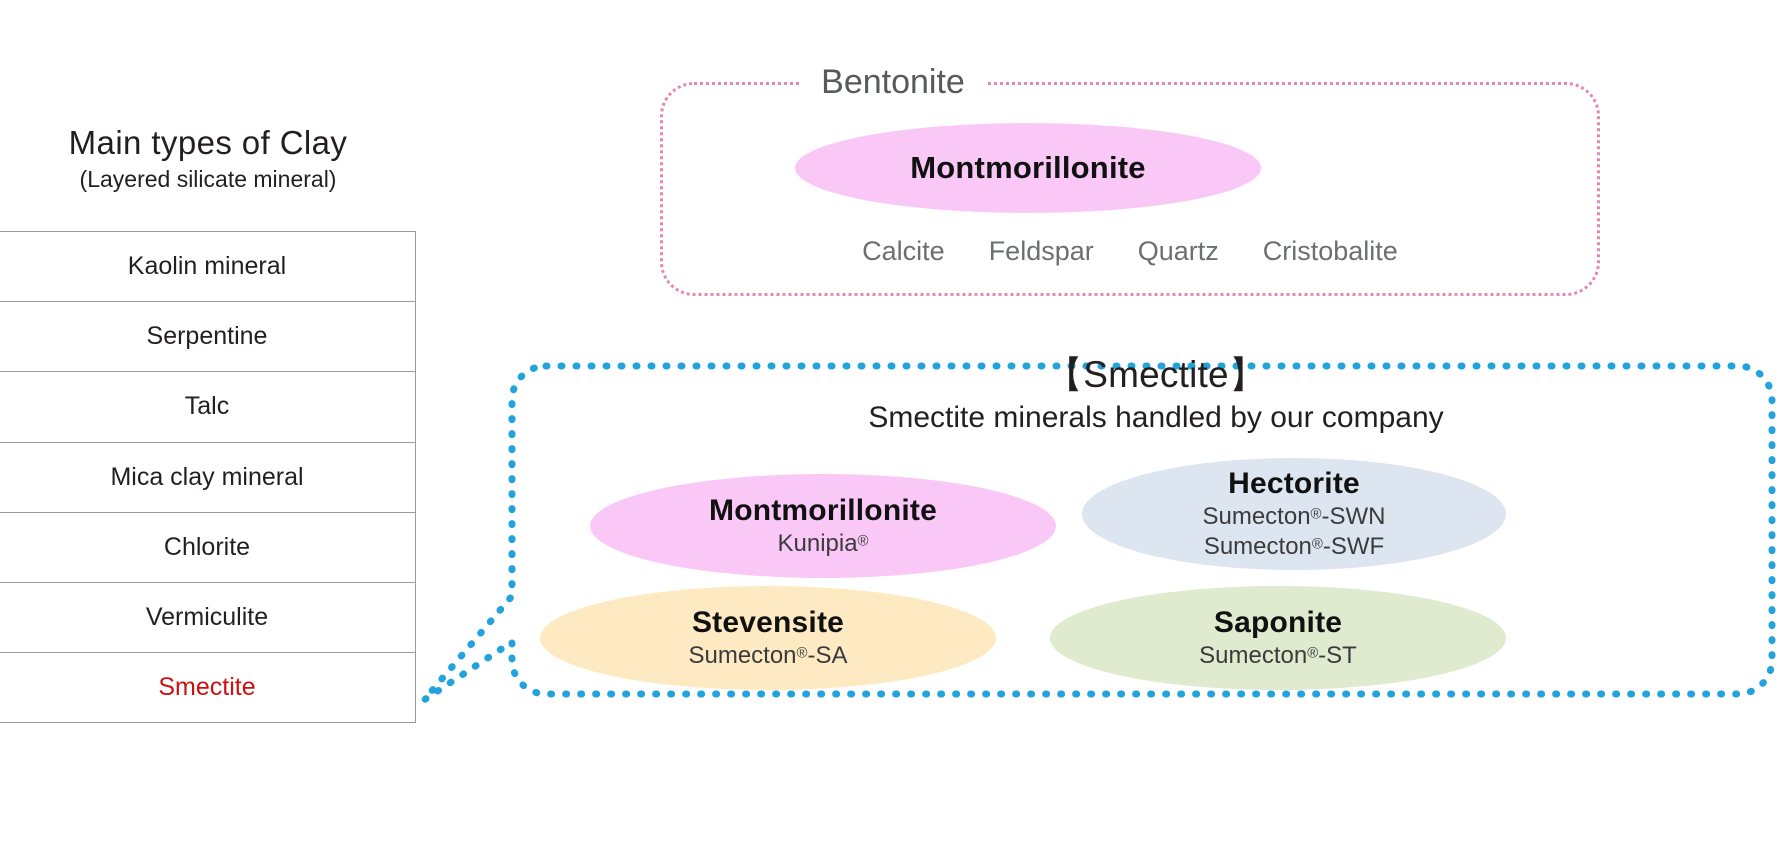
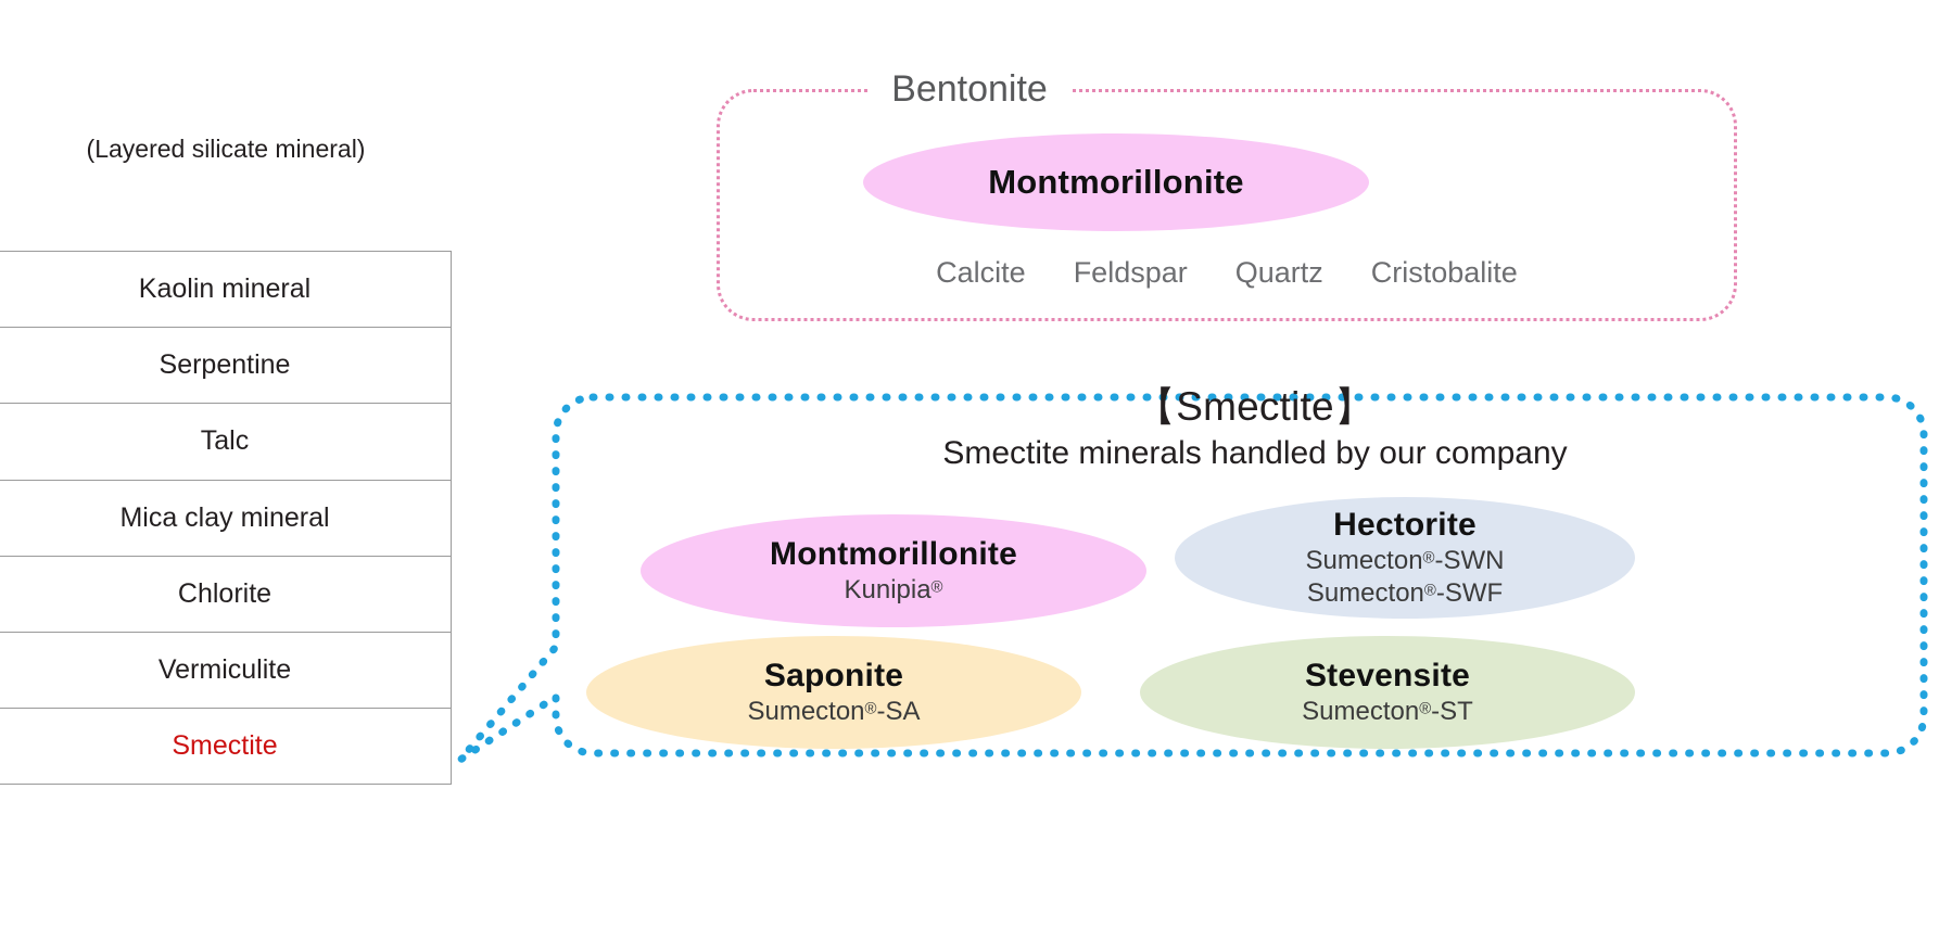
- Main types of Clay
  (Layered silicate mineral)
  Kaolin mineral
  Serpentine
  Talc
  Mica clay mineral
  Chlorite
  Vermiculite
  Smectite
  Bentonite
  Montmorillonite
  Calcite
  Feldspar
  Quartz
  Cristobalite
  【Smectite】
  Smectite minerals handled by our company
  Montmorillonite
  Kunipia®
  Hectorite
  Sumecton®-SWN
  Sumecton®-SWF
- Stevensite
+ Saponite
  Sumecton®-SA
- Saponite
+ Stevensite
  Sumecton®-ST
